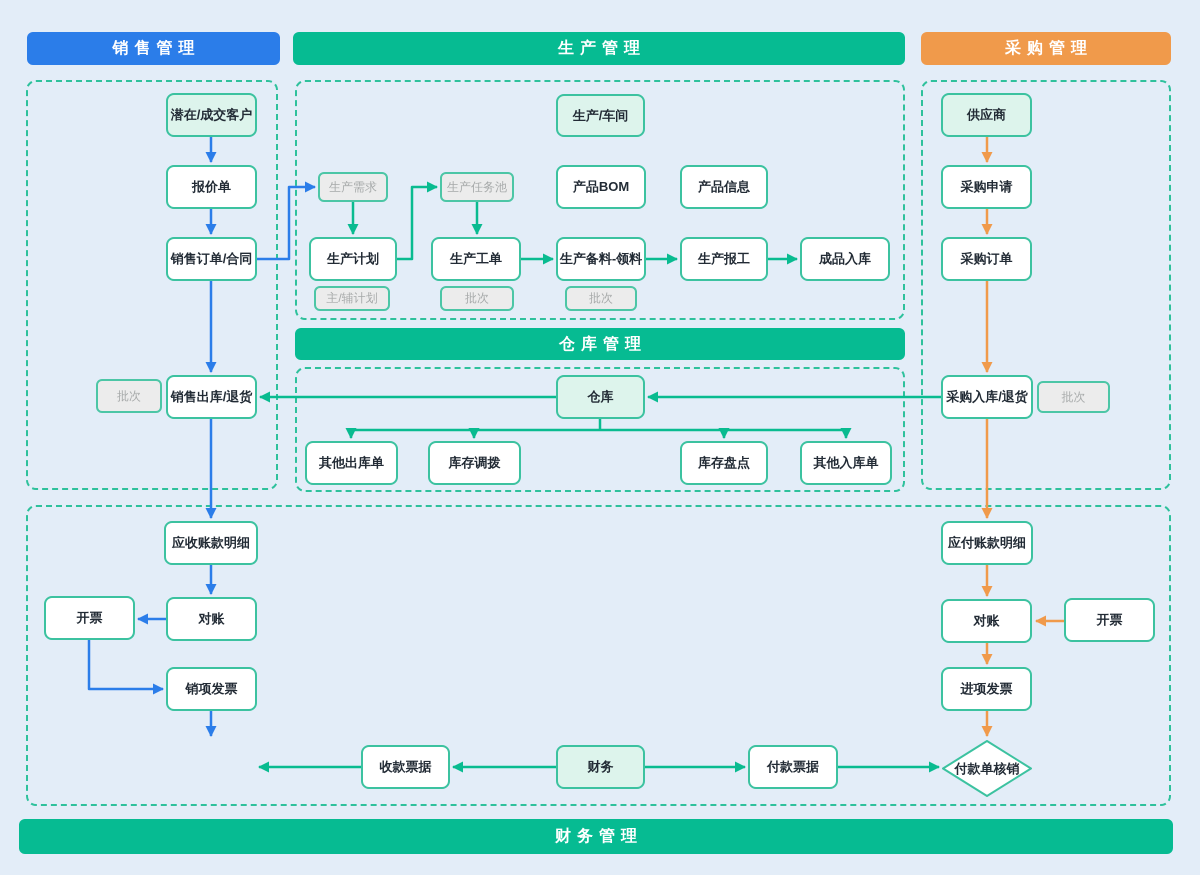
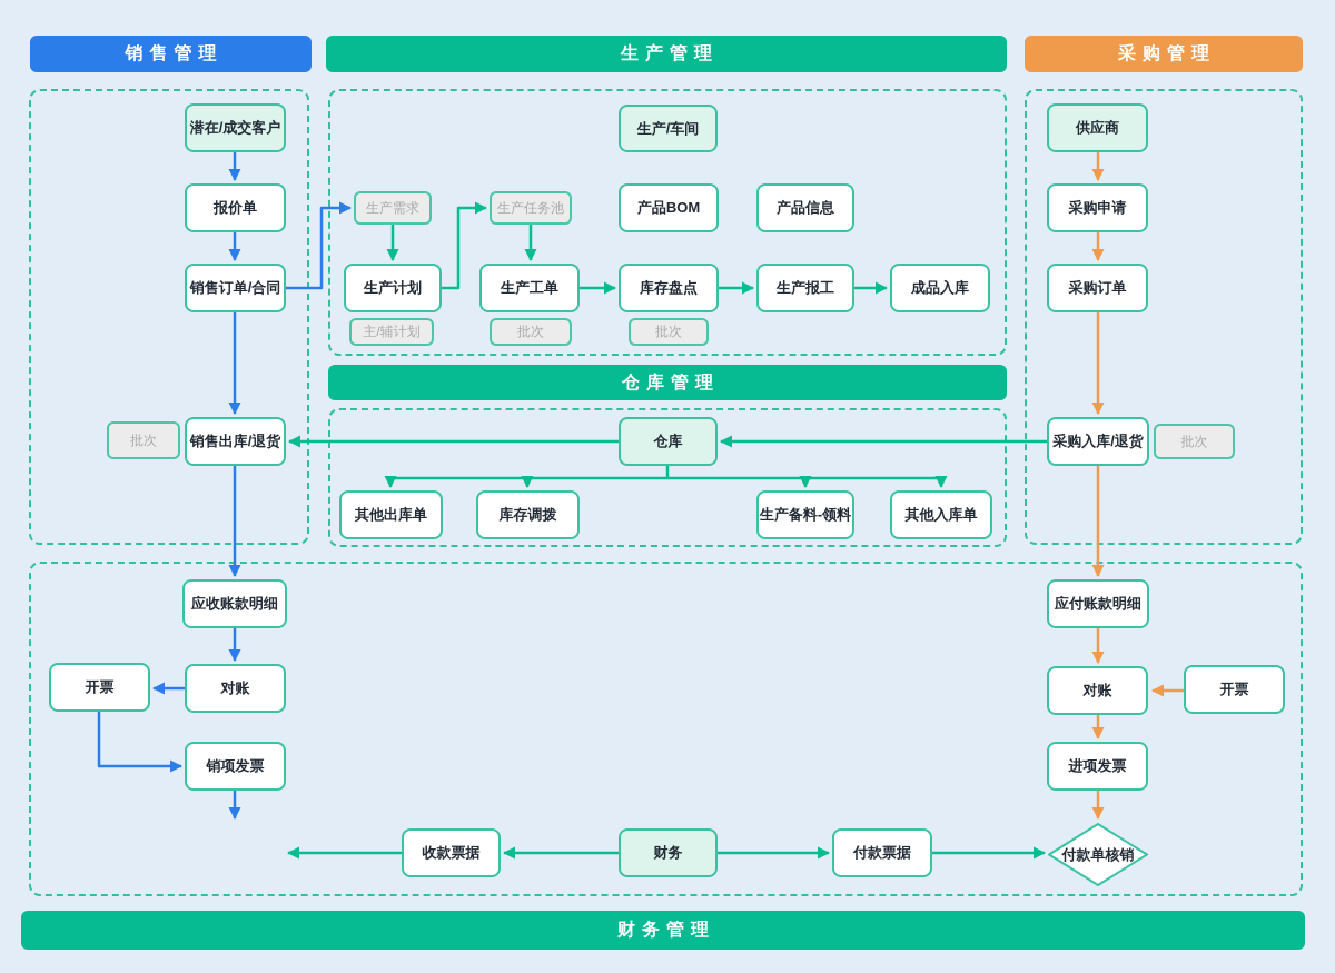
  潜在/成交客户
  报价单
  销售订单/合同
  批次
  销售出库/退货
  应收账款明细
  对账
  开票
  销项发票
  生产/车间
  生产需求
  生产任务池
  产品BOM
  产品信息
  生产计划
  主/辅计划
  生产工单
  批次
- 生产备料-领料
+ 库存盘点
  批次
  生产报工
  成品入库
  仓库
  其他出库单
  库存调拨
- 库存盘点
+ 生产备料-领料
  其他入库单
  供应商
  采购申请
  采购订单
  采购入库/退货
  批次
  应付账款明细
  对账
  开票
  进项发票
  付款单核销
  收款票据
  财务
  付款票据
  销售管理
  生产管理
  采购管理
  仓库管理
  财务管理
